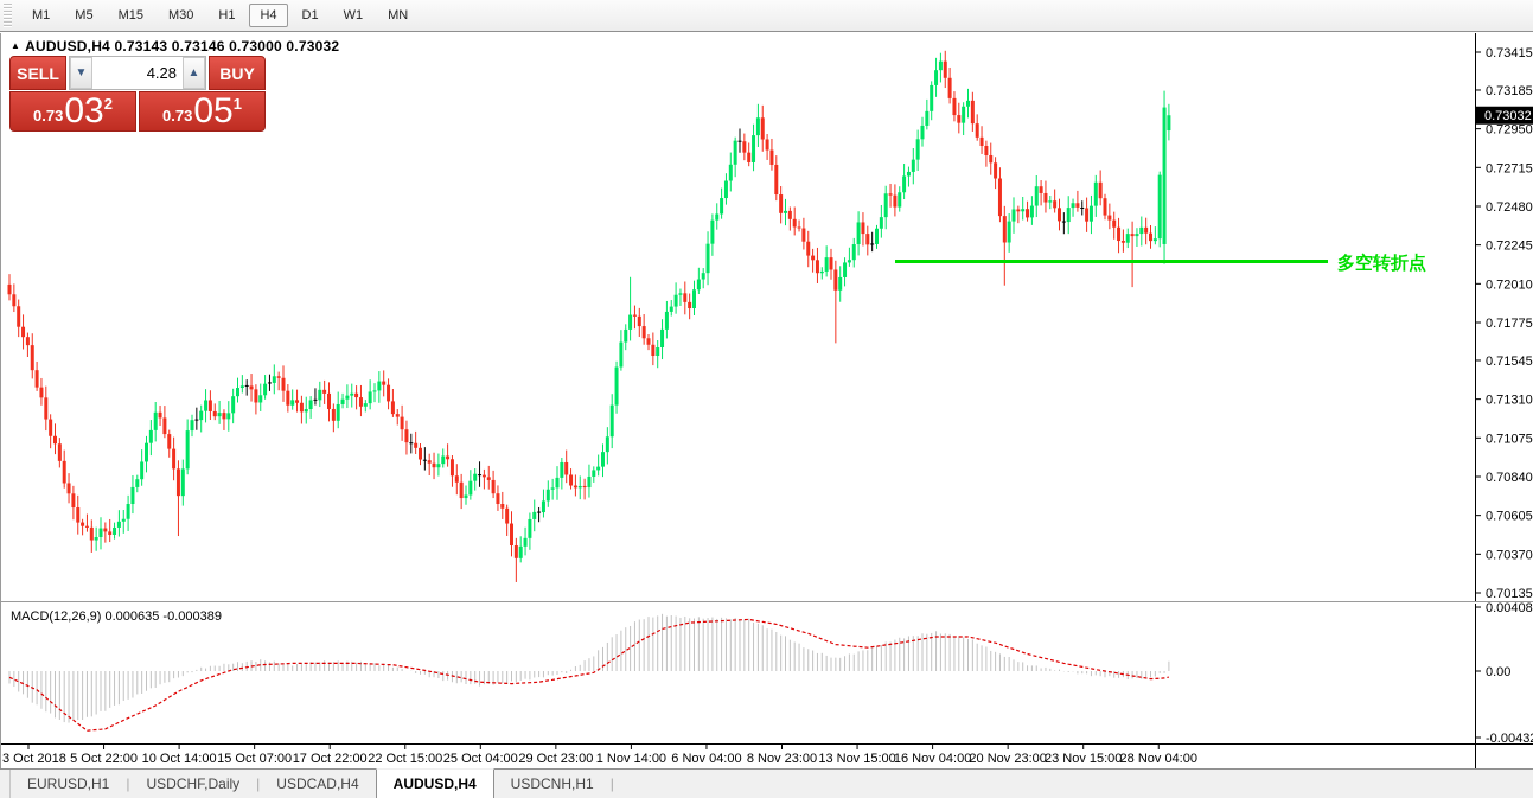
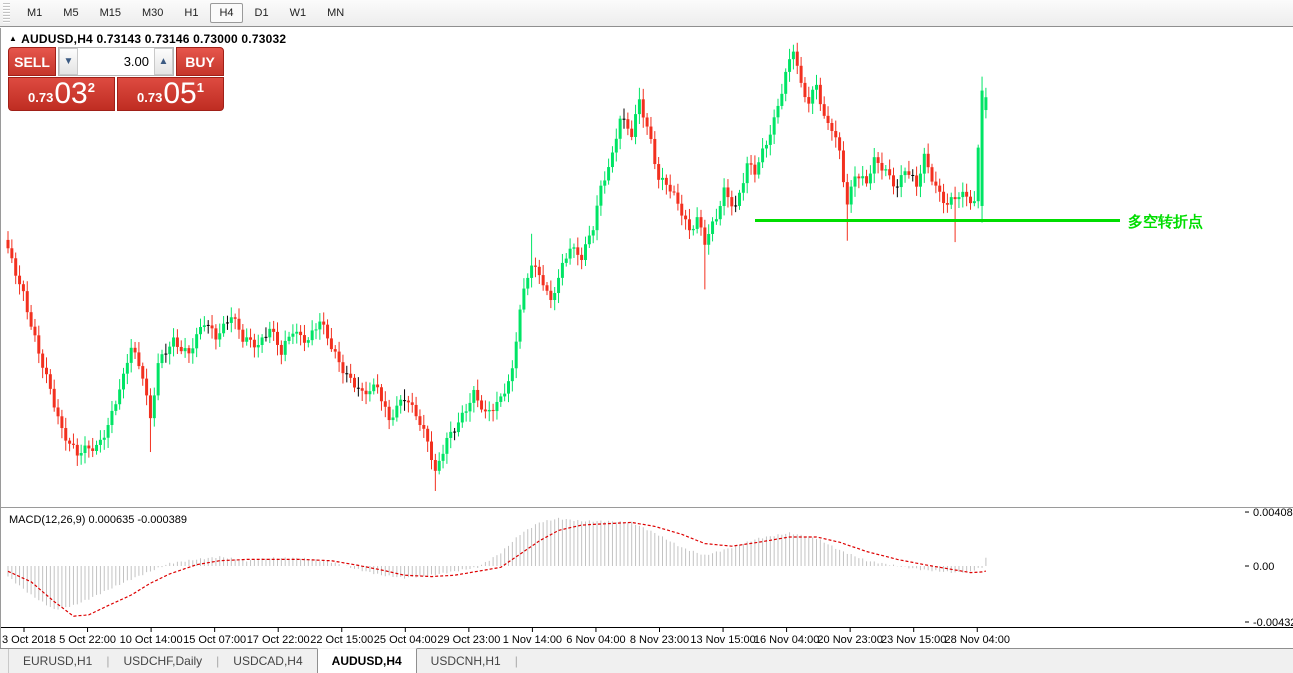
  M1
  M5
  M15
  M30
  H1
  H4
  D1
  W1
  MN
  多空转折点
- 0.73415
- 0.73185
- 0.72950
- 0.72715
- 0.72480
- 0.72245
- 0.72010
- 0.71775
- 0.71545
- 0.71310
- 0.71075
- 0.70840
- 0.70605
- 0.70370
- 0.70135
- 0.73032
  0.00408
  0.00
  -0.0043
  3 Oct 2018
  5 Oct 22:00
  10 Oct 14:00
  15 Oct 07:00
  17 Oct 22:00
  22 Oct 15:00
  25 Oct 04:00
  29 Oct 23:00
  1 Nov 14:00
  6 Nov 04:00
  8 Nov 23:00
  13 Nov 15:00
  16 Nov 04:00
  20 Nov 23:00
  23 Nov 15:00
  28 Nov 04:00
  ▲ AUDUSD,H4 0.73143 0.73146 0.73000 0.73032
  SELL
  ▼
- 4.28
+ 3.00
  ▲
  BUY
  0.73
  03
  2
  0.73
  05
  1
  MACD(12,26,9) 0.000635 -0.000389
  EURUSD,H1
  |
  USDCHF,Daily
  |
  USDCAD,H4
  AUDUSD,H4
  USDCNH,H1
  |
